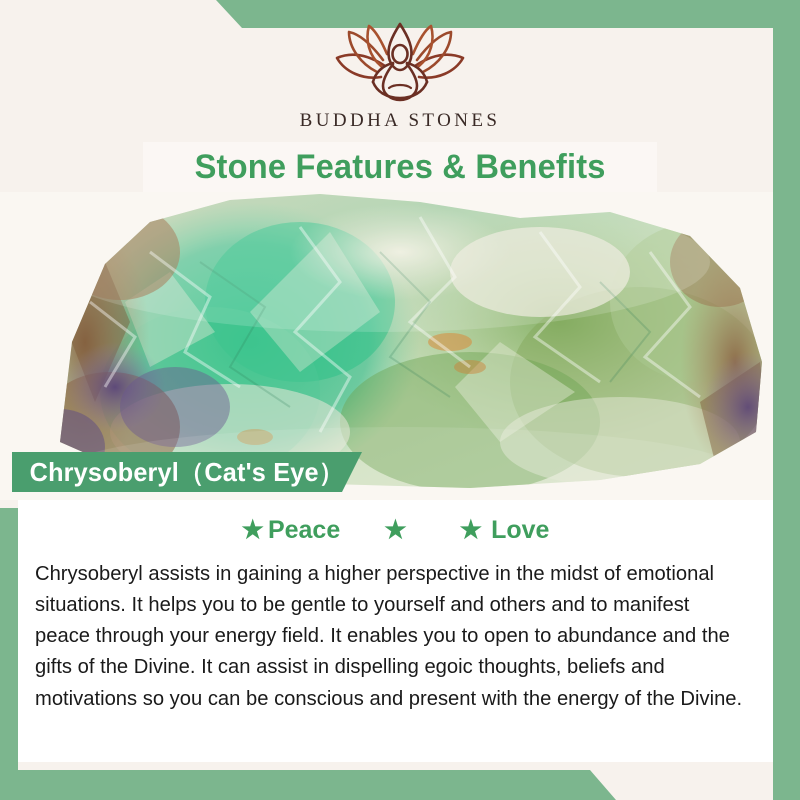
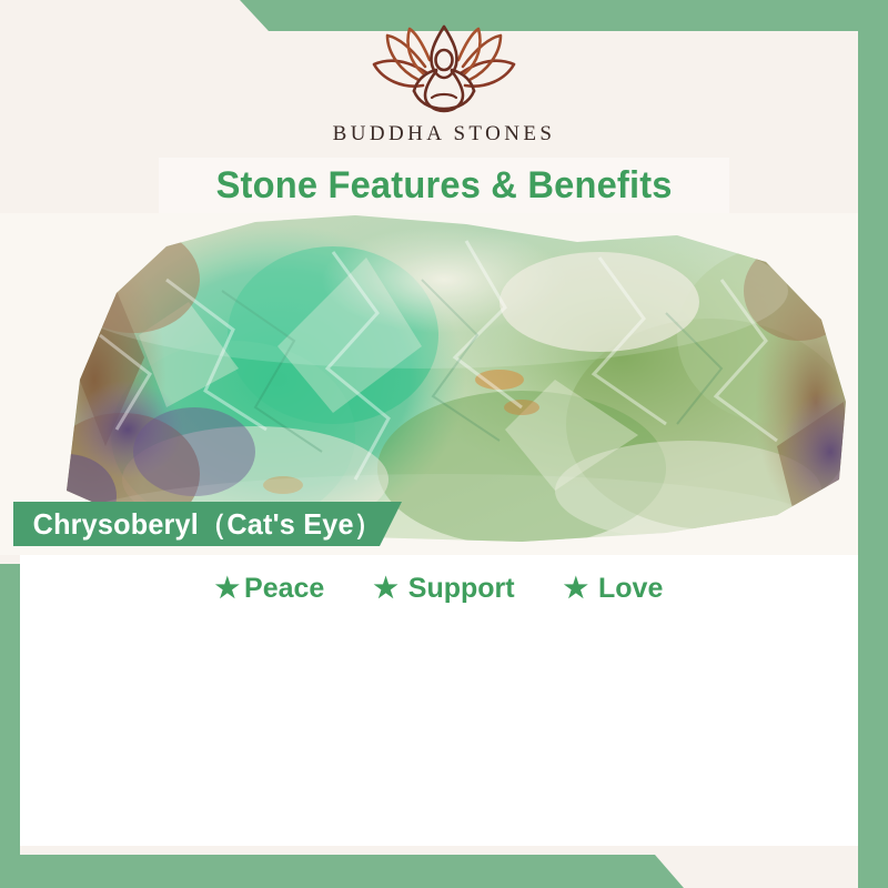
  BUDDHA STONES
  Stone Features & Benefits
  Chrysoberyl（Cat's Eye）
  ★
  Peace
  ★
+ Support
  ★
  Love
- Chrysoberyl assists in gaining a higher perspective in the midst of emotional situations. It helps you to be gentle to yourself and others and to manifest peace through your energy field. It enables you to open to abundance and the gifts of the Divine. It can assist in dispelling egoic thoughts, beliefs and motivations so you can be conscious and present with the energy of the Divine.
